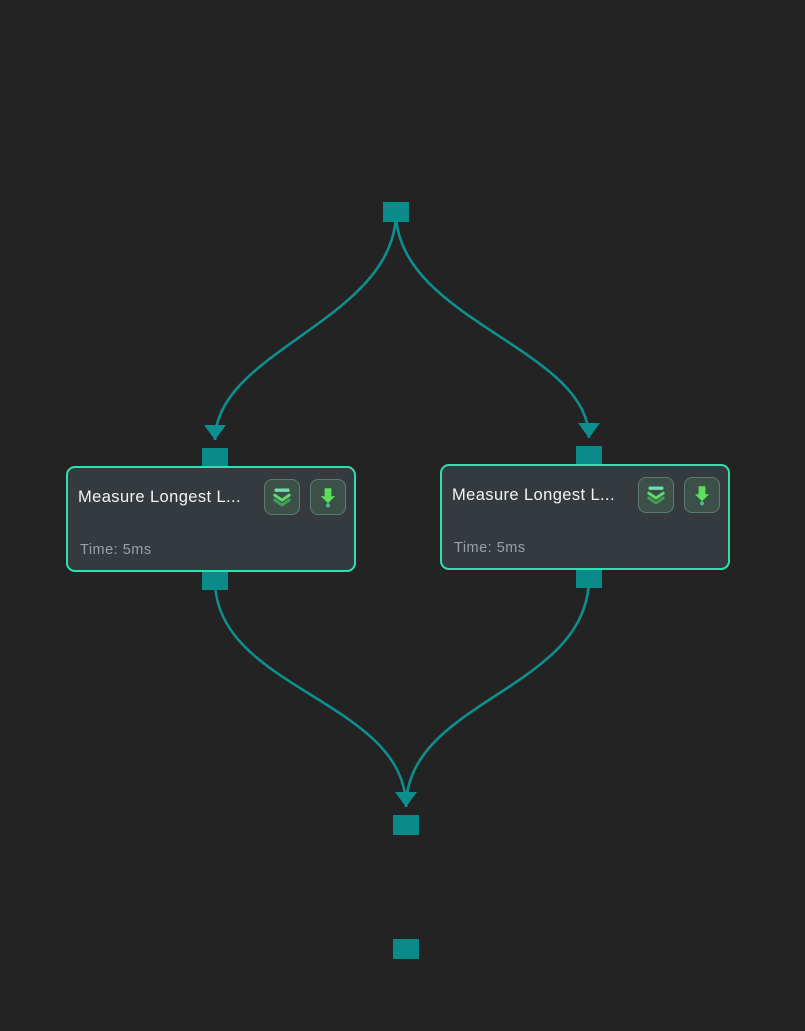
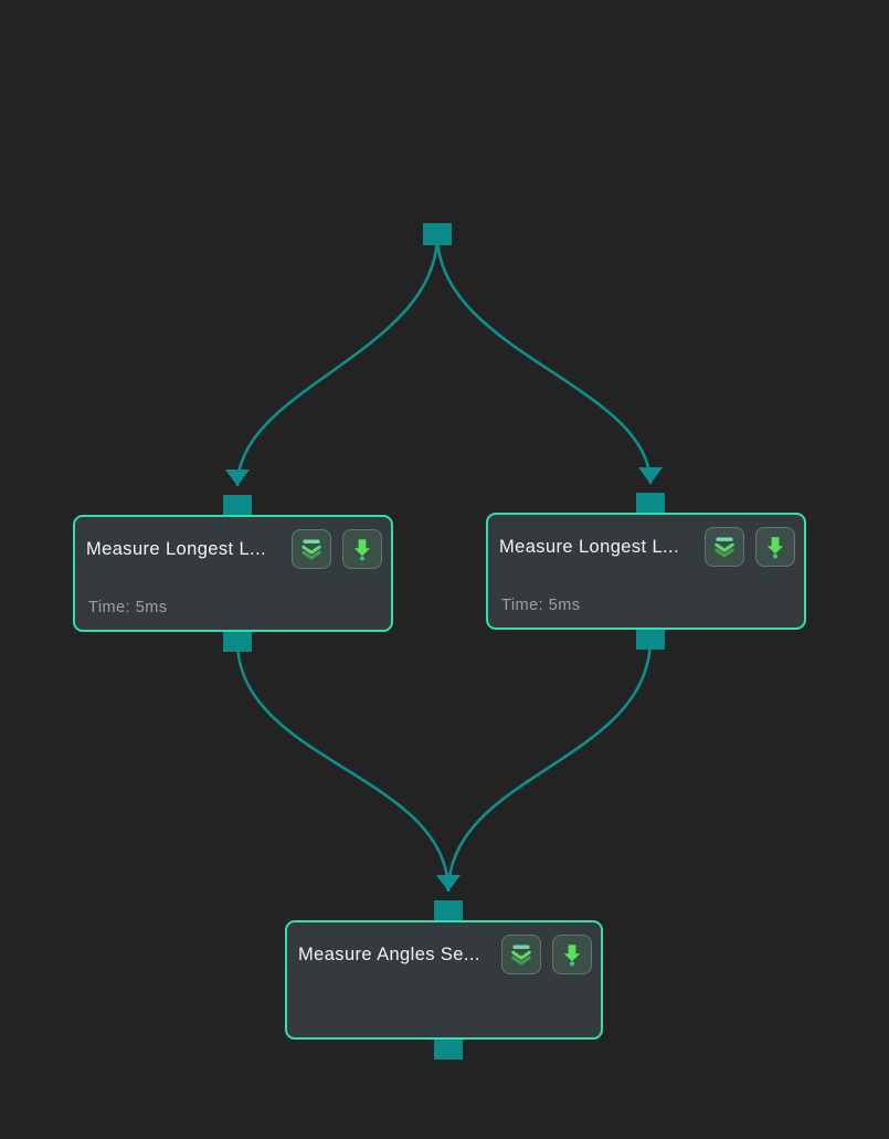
  Measure Longest L...
  Time: 5ms
  Measure Longest L...
  Time: 5ms
+ Measure Angles Se...
